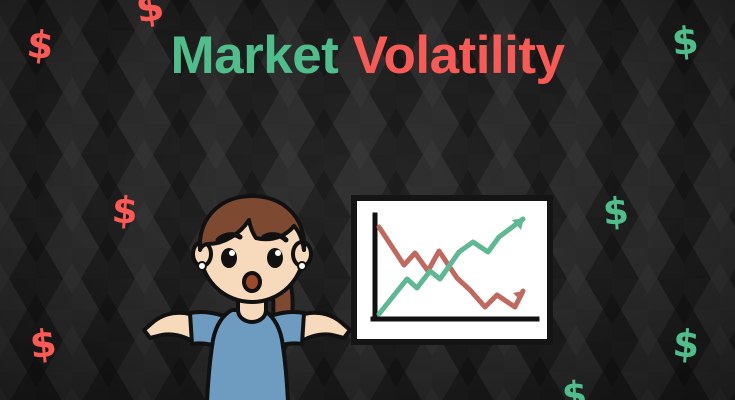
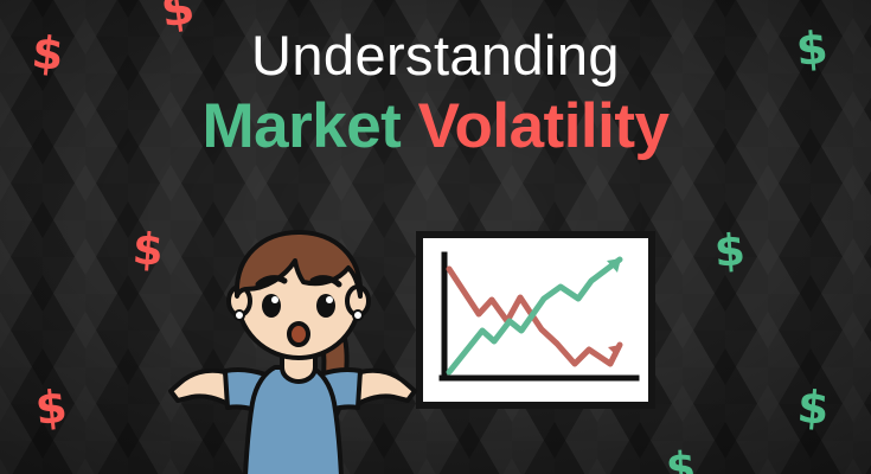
+ Understanding
  Market Volatility
